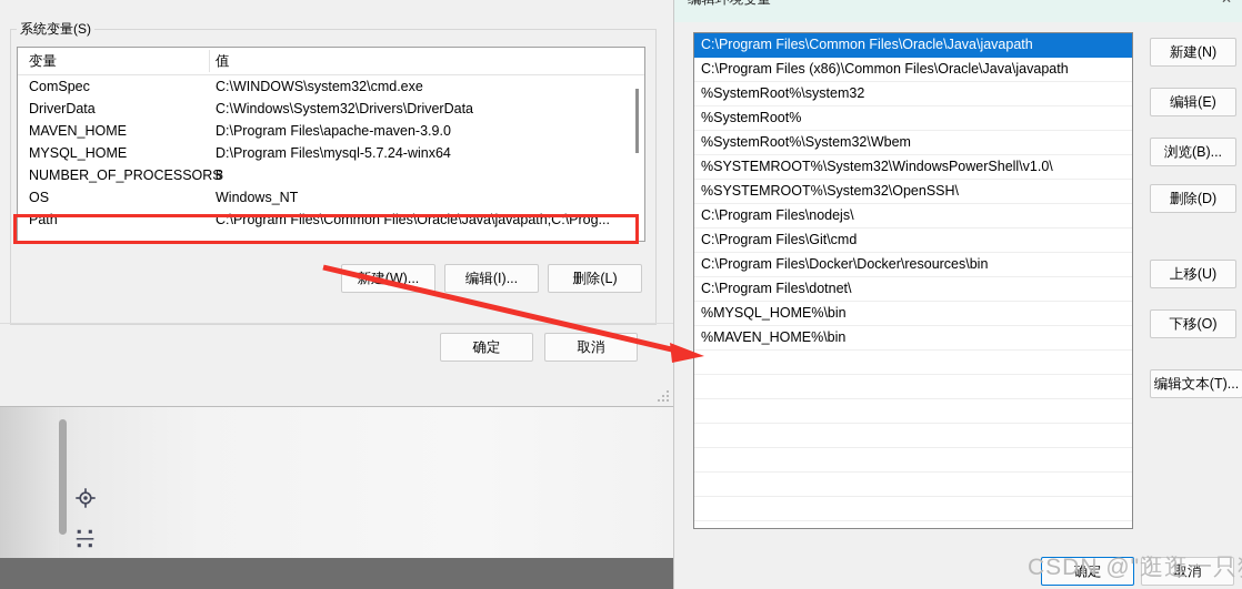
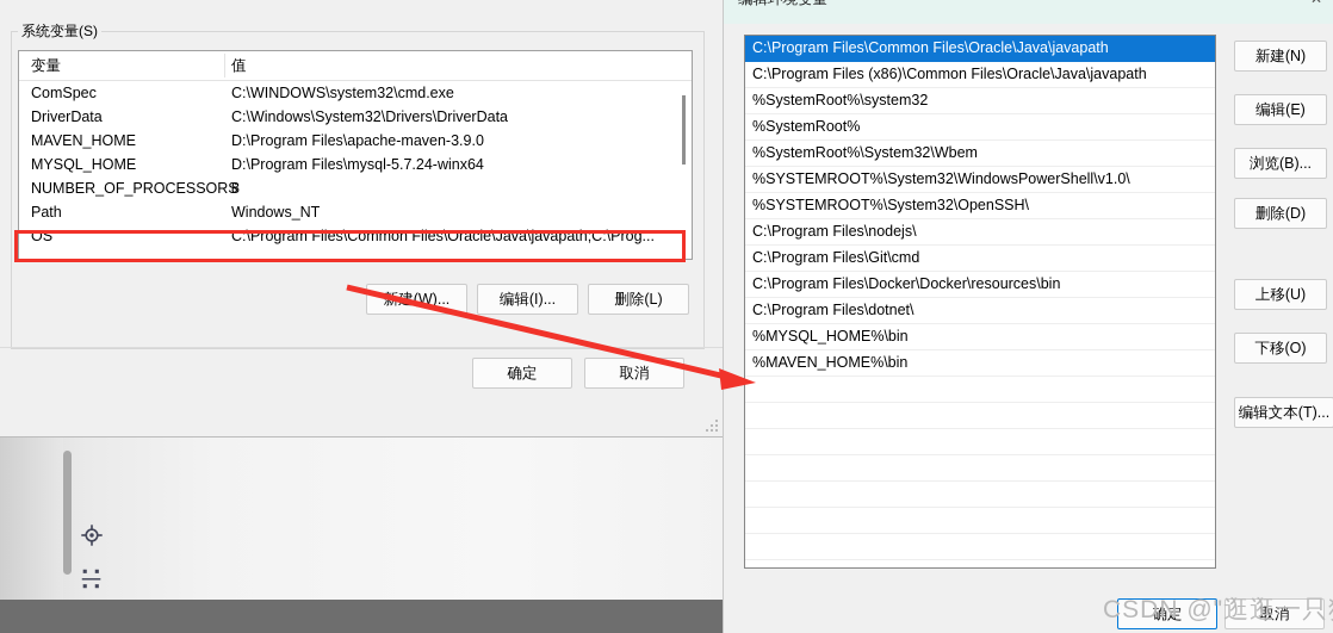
  系统变量(S)
  变量
  值
  ComSpec
  C:\WINDOWS\system32\cmd.exe
  DriverData
  C:\Windows\System32\Drivers\DriverData
  MAVEN_HOME
  D:\Program Files\apache-maven-3.9.0
  MYSQL_HOME
  D:\Program Files\mysql-5.7.24-winx64
  NUMBER_OF_PROCESSORS
  8
- OS
+ Path
  Windows_NT
- Path
+ OS
  C:\Program Files\Common Files\Oracle\Java\javapath;C:\Prog...
  (W)...
  编辑(I)...
  删除(L)
  确定
  取消
  C:\Program Files\Common Files\Oracle\Java\javapath
  C:\Program Files (x86)\Common Files\Oracle\Java\javapath
  %SystemRoot%\system32
  %SystemRoot%
  %SystemRoot%\System32\Wbem
  %SYSTEMROOT%\System32\WindowsPowerShell\v1.0\
  %SYSTEMROOT%\System32\OpenSSH\
  C:\Program Files\nodejs\
  C:\Program Files\Git\cmd
  C:\Program Files\Docker\Docker\resources\bin
  C:\Program Files\dotnet\
  %MYSQL_HOME%\bin
  %MAVEN_HOME%\bin
  新建(N)
  编辑(E)
  浏览(B)...
  删除(D)
  上移(U)
  下移(O)
  编辑文本(T)...
  确定
  取消
  CSDN @"逛逛一只
